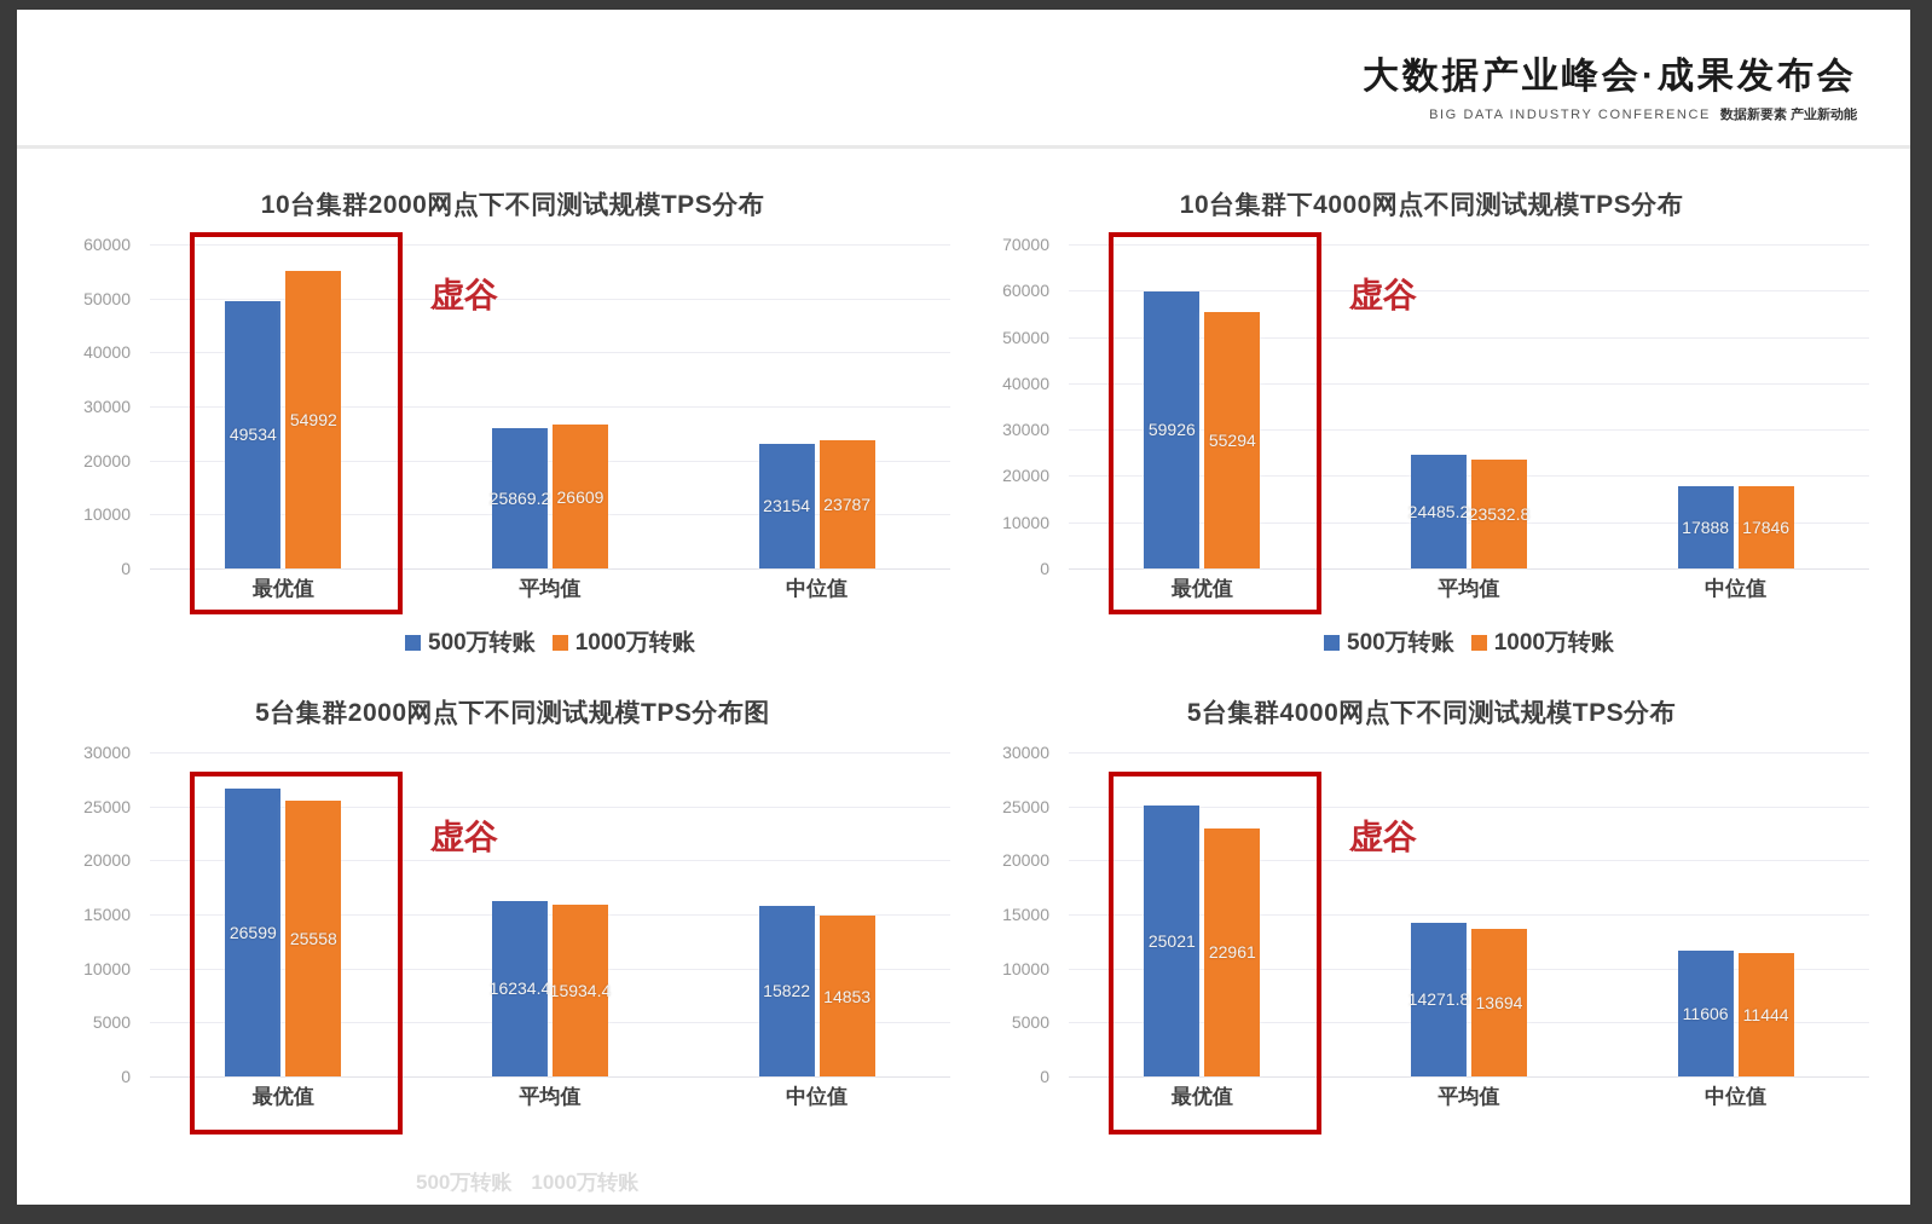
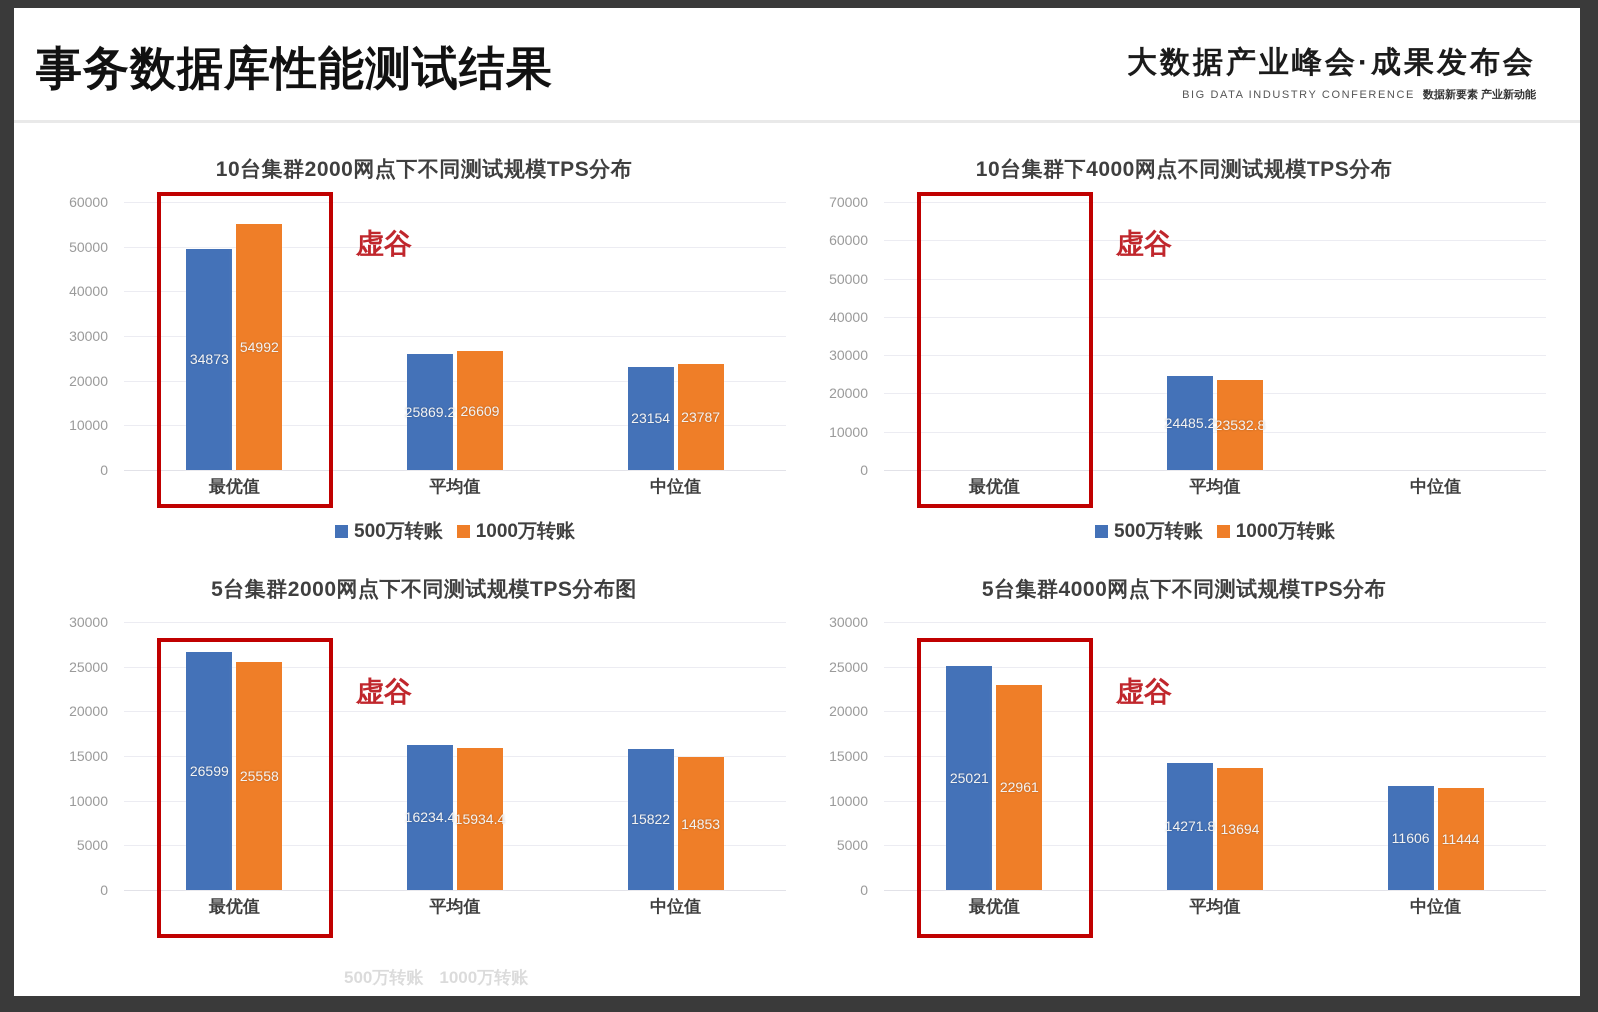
+ 事务数据库性能测试结果
  大数据产业峰会·成果发布会
  BIG DATA INDUSTRY CONFERENCE 数据新要素 产业新动能
  10台集群2000网点下不同测试规模TPS分布
  60000
  50000
  40000
  30000
  20000
  10000
  0
- 49534
+ 34873
  54992
  25869.2
  26609
  23154
  23787
  最优值
  平均值
  中位值
  虚谷
  500万转账
  1000万转账
  10台集群下4000网点不同测试规模TPS分布
  70000
  60000
  50000
  40000
  30000
  20000
  10000
  0
- 59926
- 55294
  24485.2
  23532.8
- 17888
- 17846
  最优值
  平均值
  中位值
  虚谷
  500万转账
  1000万转账
  5台集群2000网点下不同测试规模TPS分布图
  30000
  25000
  20000
  15000
  10000
  5000
  0
  26599
  25558
  16234.4
  15934.4
  15822
  14853
  最优值
  平均值
  中位值
  虚谷
  5台集群4000网点下不同测试规模TPS分布
  30000
  25000
  20000
  15000
  10000
  5000
  0
  25021
  22961
  14271.8
  13694
  11606
  11444
  最优值
  平均值
  中位值
  虚谷
  500万转账
  1000万转账
